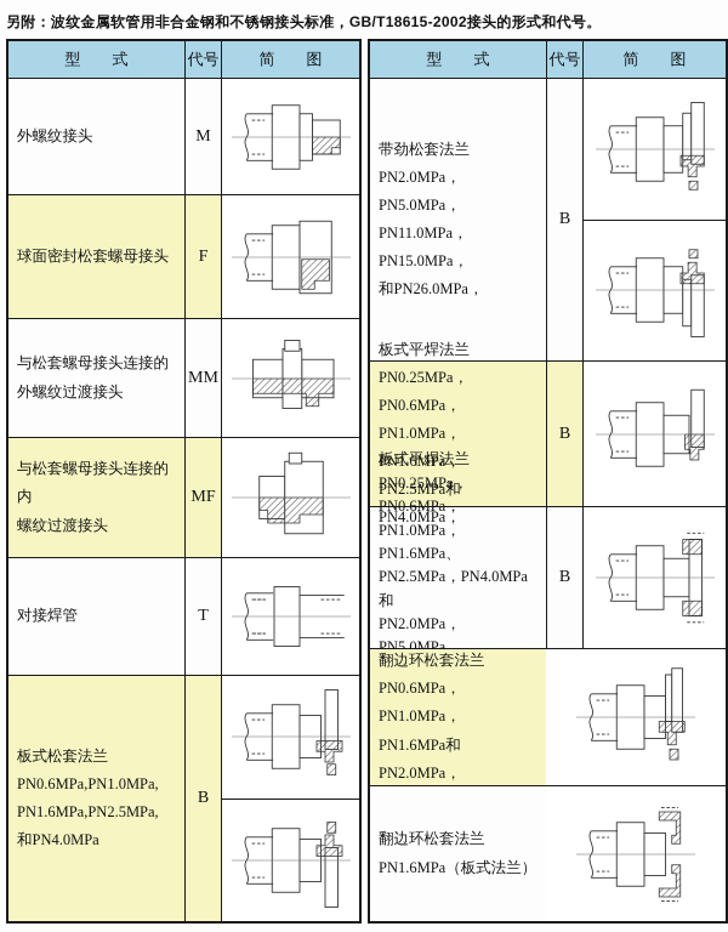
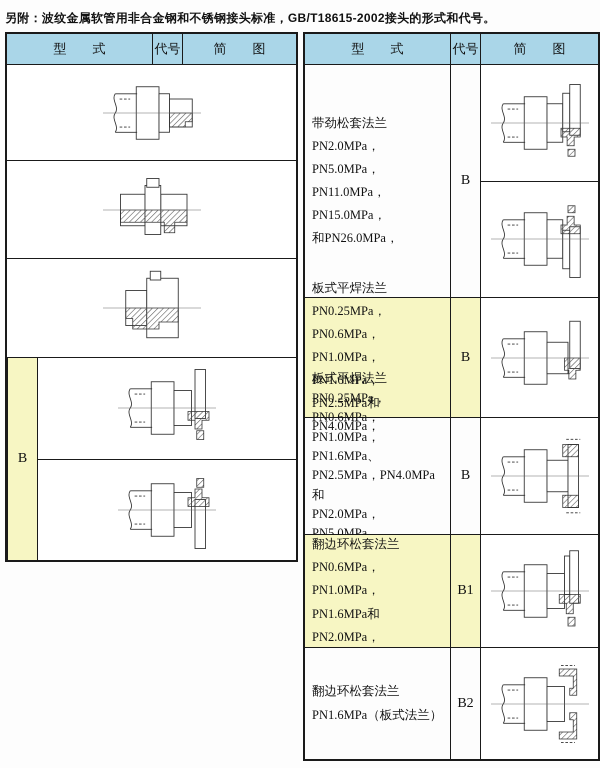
  另附：波纹金属软管用非合金钢和不锈钢接头标准，GB/T18615-2002接头的形式和代号。
  型 式
  代号
  简 图
- 外螺纹接头
- M
- 球面密封松套螺母接头
- F
- 与松套螺母接头连接的
- 外螺纹过渡接头
- MM
- 与松套螺母接头连接的内
- 螺纹过渡接头
- MF
- 对接焊管
- T
- 板式松套法兰
- PN0.6MPa,PN1.0MPa,
- PN1.6MPa,PN2.5MPa,
- 和PN4.0MPa
  B
  型 式
  代号
  简 图
  带劲松套法兰
  PN2.0MPa，PN5.0MPa，
  PN11.0MPa，PN15.0MPa，
  和PN26.0MPa，
  B
  板式平焊法兰
  PN0.25MPa，PN0.6MPa，
  PN1.0MPa，PN1.6MPa，
  PN2.5MPa和PN4.0MPa，
  B
  板式平焊法兰
  PN0.25MPa，PN0.6MPa，
  PN1.0MPa，PN1.6MPa、
  PN2.5MPa，PN4.0MPa和
  PN2.0MPa，PN5.0MPa，
  B
  翻边环松套法兰
  PN0.6MPa，PN1.0MPa，
  PN1.6MPa和PN2.0MPa，
+ B1
  翻边环松套法兰
  PN1.6MPa（板式法兰）
+ B2
